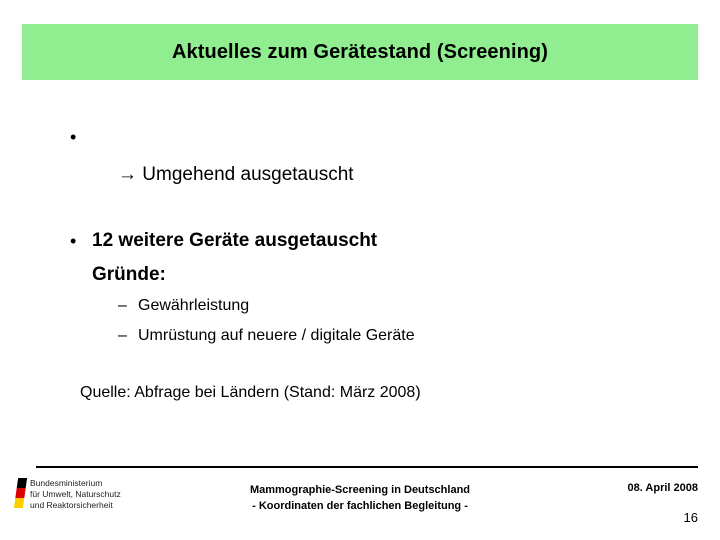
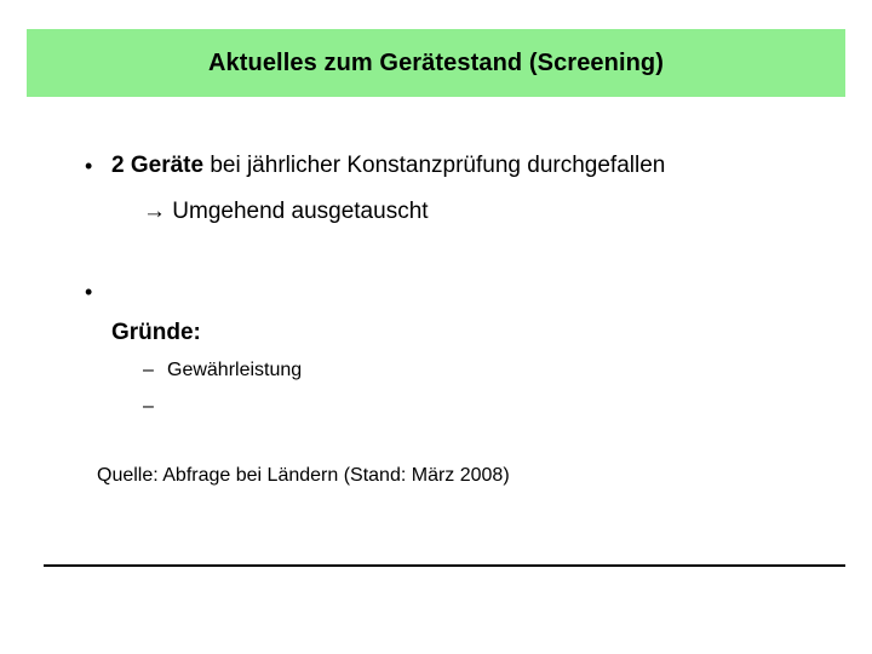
  Aktuelles zum Gerätestand (Screening)
  •
+ 2 Geräte bei jährlicher Konstanzprüfung durchgefallen
  → Umgehend ausgetauscht
  •
- 12 weitere Geräte ausgetauscht
  Gründe:
  –
  Gewährleistung
  –
- Umrüstung auf neuere / digitale Geräte
  Quelle: Abfrage bei Ländern (Stand: März 2008)
- Bundesministerium
- für Umwelt, Naturschutz
- und Reaktorsicherheit
- Mammographie-Screening in Deutschland
- - Koordinaten der fachlichen Begleitung -
- 08. April 2008
- 16
